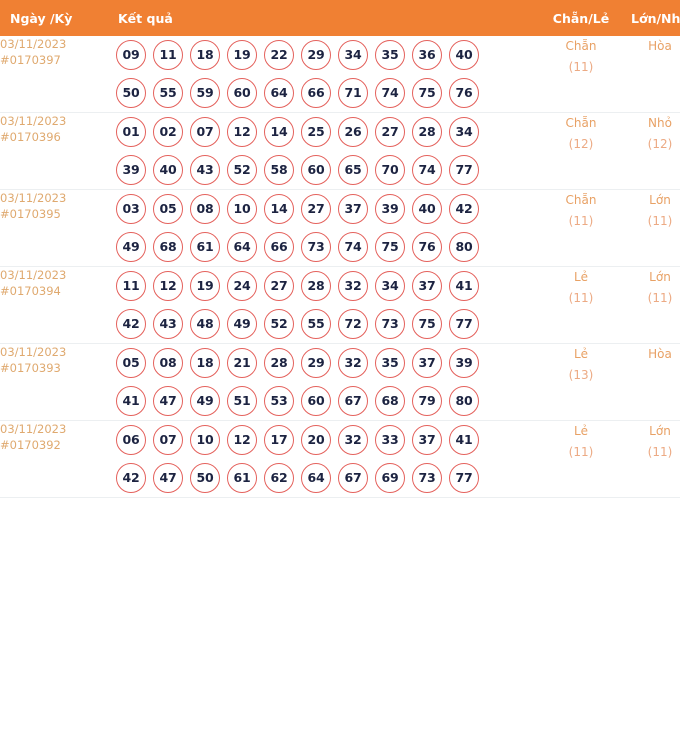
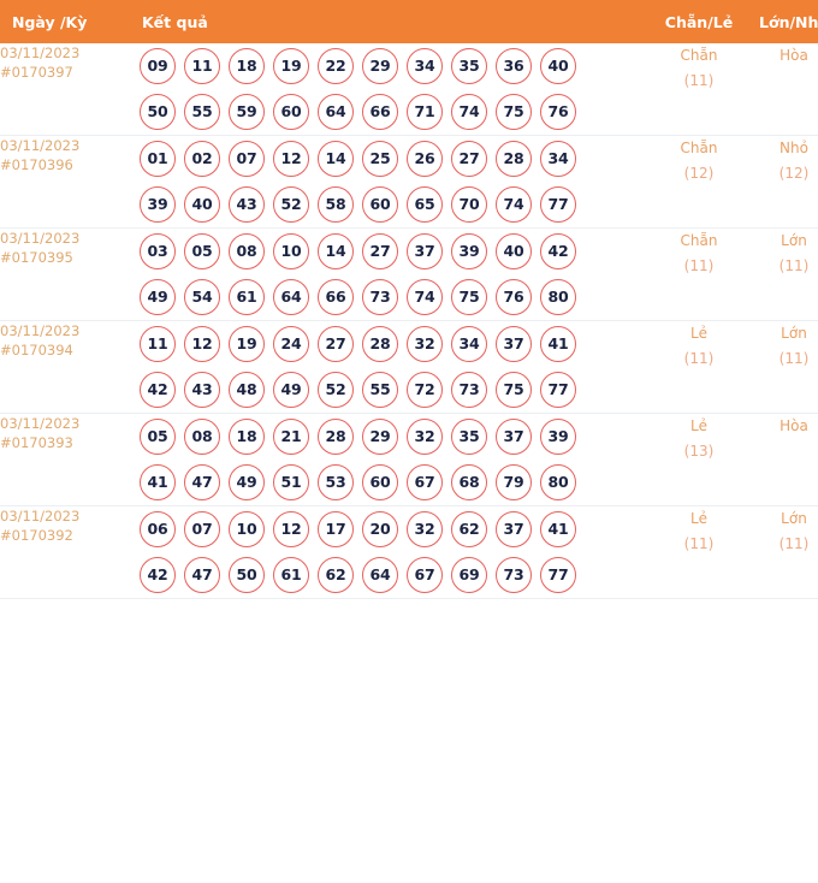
  Ngày /Kỳ	Kết quả	Chẵn/Lẻ	Lớn/Nh
  03/11/2023#0170397	09 11 18 19 22 29 34 35 36 4050 55 59 60 64 66 71 74 75 76	Chẵn(11)	Hòa
  03/11/2023#0170396	01 02 07 12 14 25 26 27 28 3439 40 43 52 58 60 65 70 74 77	Chẵn(12)	Nhỏ(12)
- 03/11/2023#0170395	03 05 08 10 14 27 37 39 40 4249 68 61 64 66 73 74 75 76 80	Chẵn(11)	Lớn(11)
+ 03/11/2023#0170395	03 05 08 10 14 27 37 39 40 4249 54 61 64 66 73 74 75 76 80	Chẵn(11)	Lớn(11)
  03/11/2023#0170394	11 12 19 24 27 28 32 34 37 4142 43 48 49 52 55 72 73 75 77	Lẻ(11)	Lớn(11)
  03/11/2023#0170393	05 08 18 21 28 29 32 35 37 3941 47 49 51 53 60 67 68 79 80	Lẻ(13)	Hòa
- 03/11/2023#0170392	06 07 10 12 17 20 32 33 37 4142 47 50 61 62 64 67 69 73 77	Lẻ(11)	Lớn(11)
+ 03/11/2023#0170392	06 07 10 12 17 20 32 62 37 4142 47 50 61 62 64 67 69 73 77	Lẻ(11)	Lớn(11)
